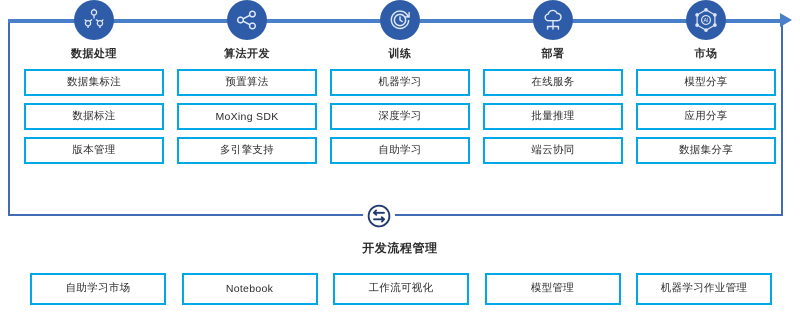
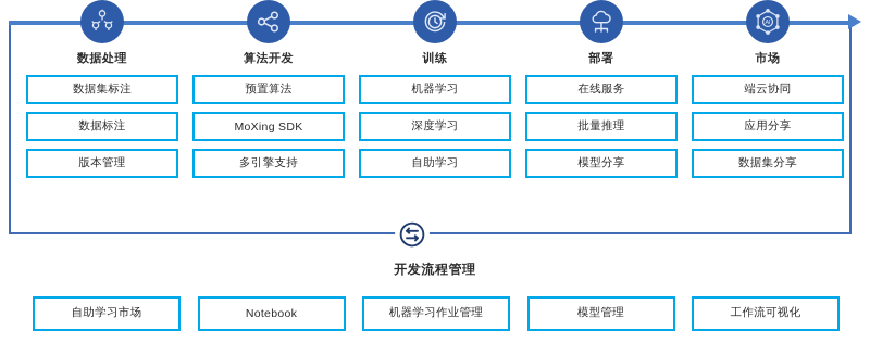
  数据处理
  数据集标注
  数据标注
  版本管理
  算法开发
  预置算法
  MoXing SDK
  多引擎支持
  训练
  机器学习
  深度学习
  自助学习
  部署
  在线服务
  批量推理
- 端云协同
+ 模型分享
  市场
- 模型分享
+ 端云协同
  应用分享
  数据集分享
  开发流程管理
  自助学习市场
  Notebook
- 工作流可视化
+ 机器学习作业管理
  模型管理
- 机器学习作业管理
+ 工作流可视化
